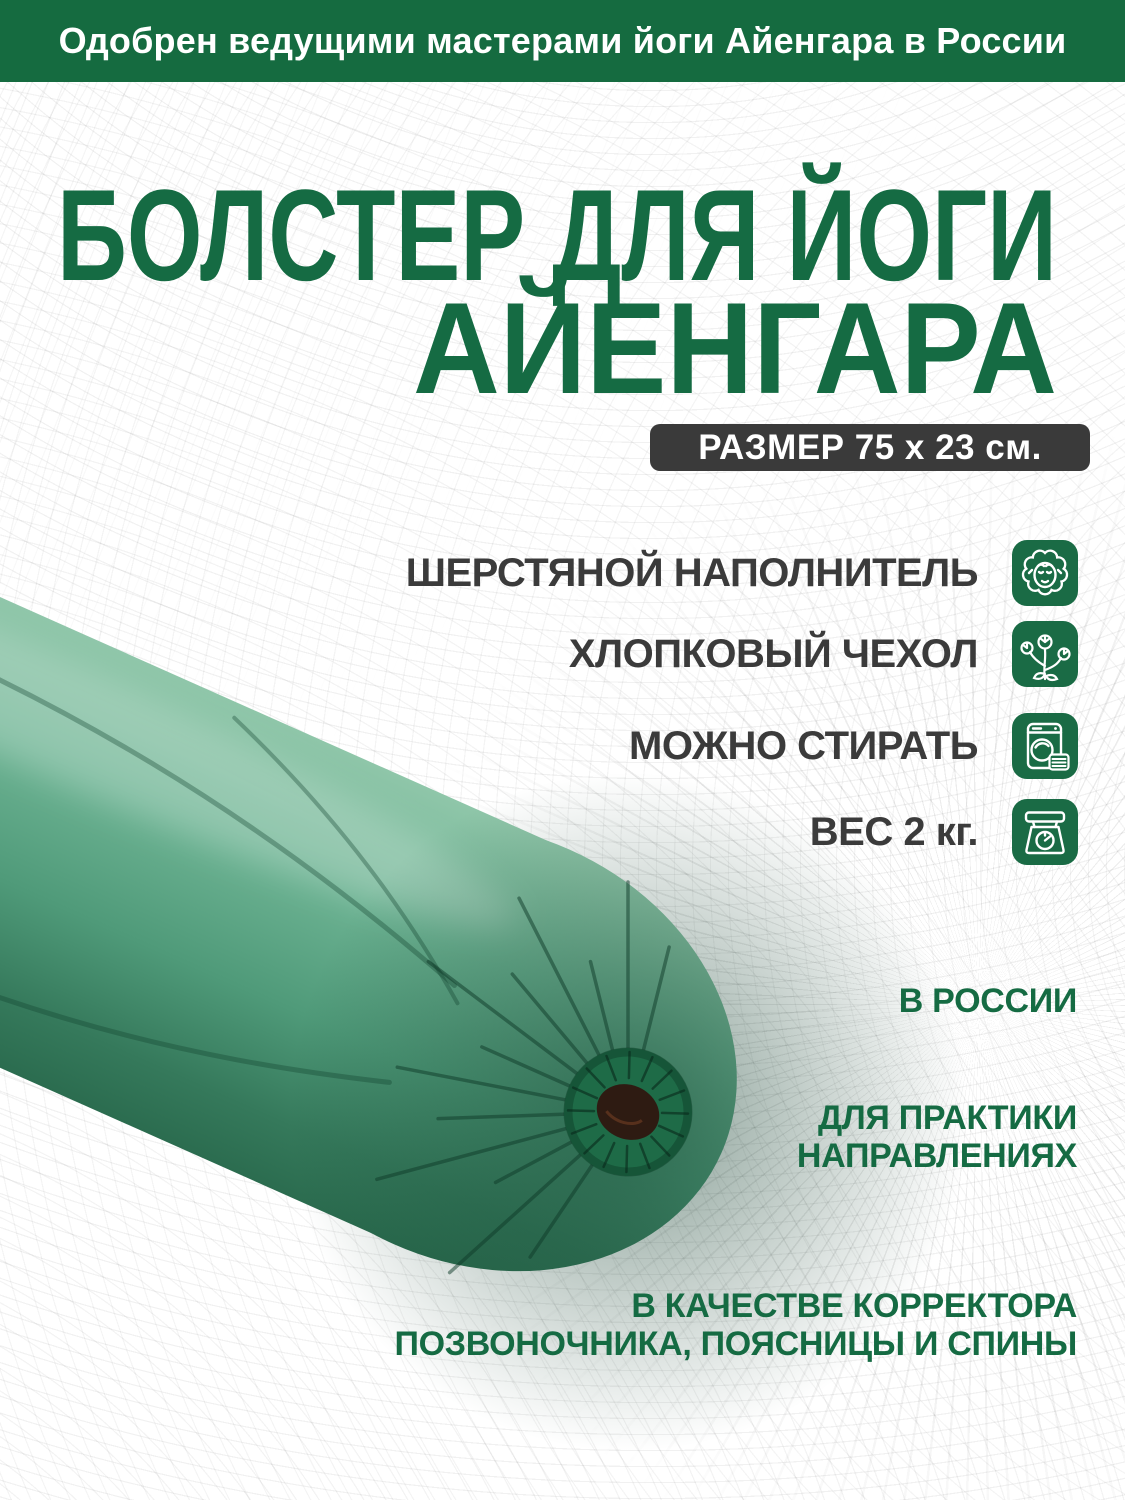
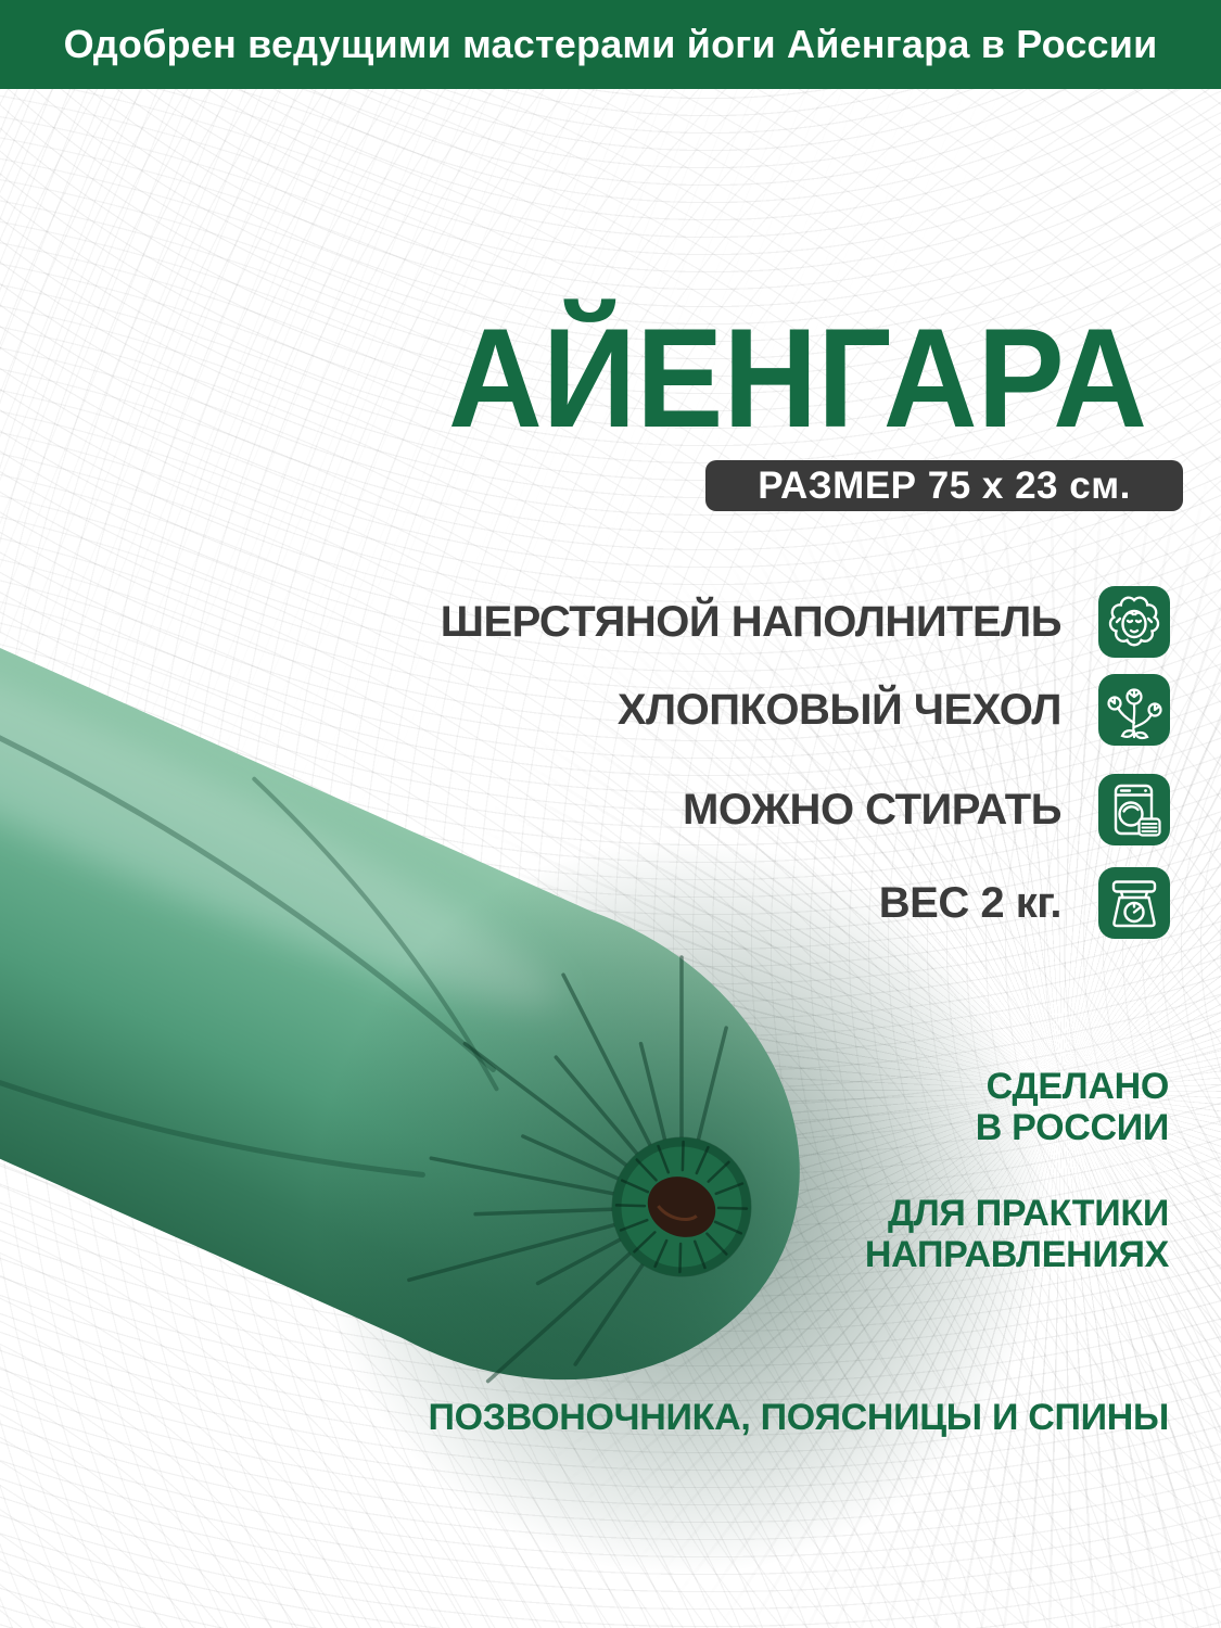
  Одобрен ведущими мастерами йоги Айенгара в России
- БОЛСТЕР ДЛЯ ЙОГИ
  АЙЕНГАРА
  РАЗМЕР 75 х 23 см.
  ШЕРСТЯНОЙ НАПОЛНИТЕЛЬ
  ХЛОПКОВЫЙ ЧЕХОЛ
  МОЖНО СТИРАТЬ
  ВЕС 2 кг.
+ СДЕЛАНО
  В РОССИИ
  ДЛЯ ПРАКТИКИ
  НАПРАВЛЕНИЯХ
- В КАЧЕСТВЕ КОРРЕКТОРА
  ПОЗВОНОЧНИКА, ПОЯСНИЦЫ И СПИНЫ
